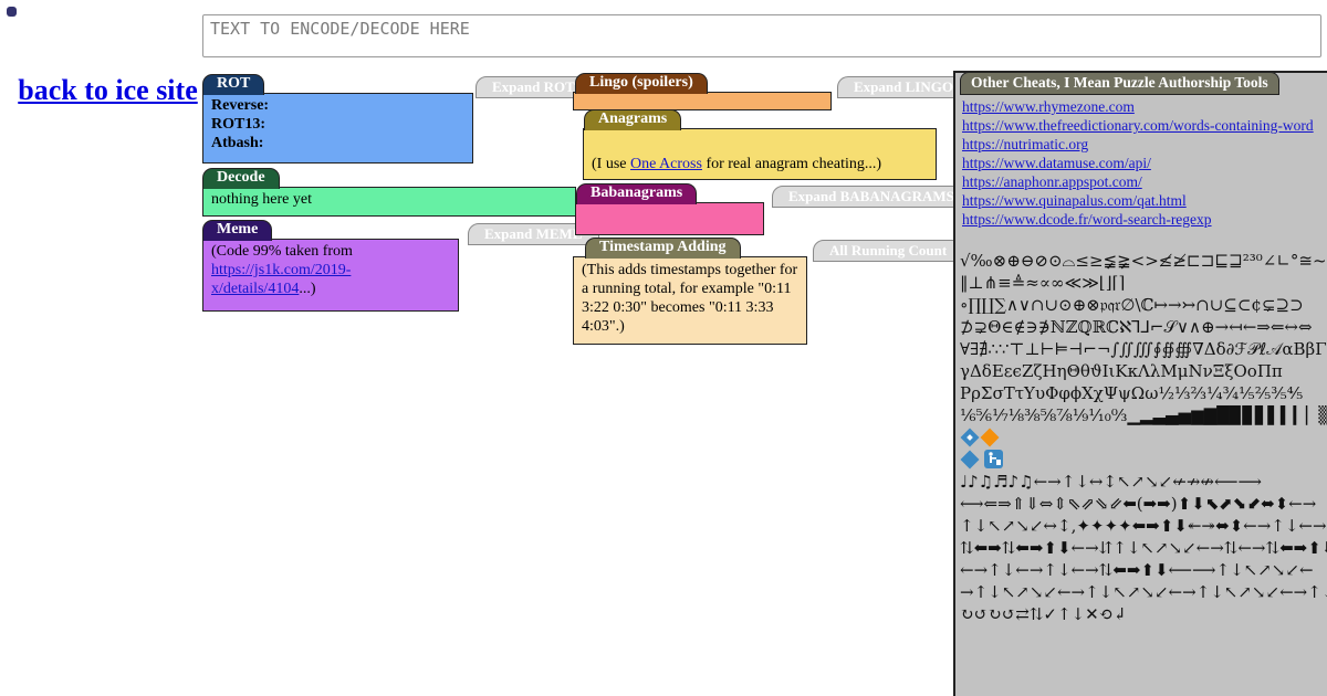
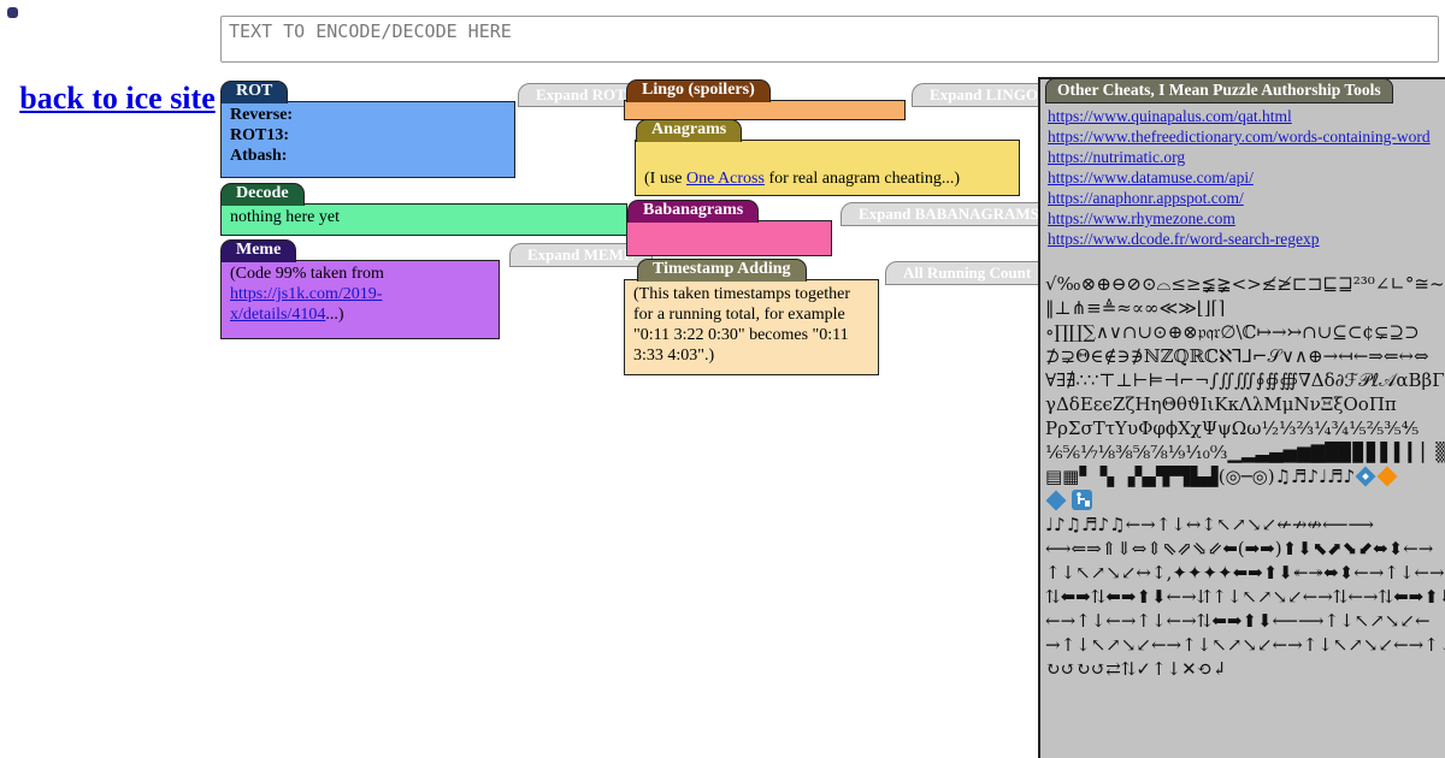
  TEXT TO ENCODE/DECODE HERE
  back to ice site
  ROT
  Reverse:
  ROT13:
  Atbash:
  Expand ROT
  Decode
  nothing here yet
  Meme
  (Code 99% taken from https://js1k.com/2019-x/details/4104...)
  Expand MEM
  Lingo (spoilers)
  Expand LINGO
  Anagrams
  (I use One Across for real anagram cheating...)
  Babanagrams
  Expand BABANAGRAMS
  Timestamp Adding
- (This adds timestamps together for a running total, for example "0:11 3:22 0:30" becomes "0:11 3:33 4:03".)
+ (This taken timestamps together for a running total, for example "0:11 3:22 0:30" becomes "0:11 3:33 4:03".)
  All Running Count
  Other Cheats, I Mean Puzzle Authorship Tools
- https://www.rhymezone.com
+ https://www.quinapalus.com/qat.html
  https://www.thefreedictionary.com/words-containing-word
  https://nutrimatic.org
  https://www.datamuse.com/api/
  https://anaphonr.appspot.com/
- https://www.quinapalus.com/qat.html
+ https://www.rhymezone.com
  https://www.dcode.fr/word-search-regexp
  √‰⊗⊕⊖⊘⊙⌓≤≥≨≩<>≰≱⊏⊐⊑⊒²³⁰∠∟°≅~
  ‖⊥⋔≡≜≈∝∞≪≫⌊⌋⌈⌉
  ∘∏∐∑∧∨∩∪⊙⊕⊗𝔭𝔮𝔯∅\ℂ↦→↣∩∪⊆⊂¢⊊⊇⊃
  ⊅⊋Θ∈∉∋∌ℕℤℚℝℂℵ⅂⅃⌐𝒮∨∧⊕→↤←⇒⇐↔⇔
  ∀∃∄∴∵⊤⊥⊢⊨⊣⌐¬∫∬∭∮∯∰∇Δδ∂ℱ𝒫ℓ𝒜αΒβΓ
  γΔδΕεϵΖζΗηΘθϑΙιΚκΛλΜμΝνΞξΟοΠπ
  ΡρΣσΤτΥυΦφϕΧχΨψΩω½⅓⅔¼¾⅕⅖⅗⅘
  ⅙⅚⅐⅛⅜⅝⅞⅑⅒↉▁▂▃▄▅▆▇█▉▊▋▌▍▎▏▒
+ ▤▦▘▝▖▗▚▞▛▜▙▟(◎─◎)♫♬♪♩♬♪
  ♩♪♫♬♪♫←→↑↓↔↕↖↗↘↙↚↛↮⟵⟶
  ⟷⇐⇒⇑⇓⇔⇕⇖⇗⇘⇙⬅(➡➡)⬆⬇⬉⬈⬊⬋⬌⬍←→
  ↑↓↖↗↘↙↔↕‚✦✦✦✦⬅➡⬆⬇↞↠⬌⬍←→↑↓←→
  ⇅⬅➡⇅⬅➡⬆⬇←→⇵↑↓↖↗↘↙←→⇅←→⇅⬅➡⬆
  ←→↑↓←→↑↓←→⇅⬅➡⬆⬇⟵⟶↑↓↖↗↘↙←
  →↑↓↖↗↘↙←→↑↓↖↗↘↙←→↑↓↖↗↘↙←→↑
  ↻↺↻↺⇄⇅✓↑↓✕⟲↲
